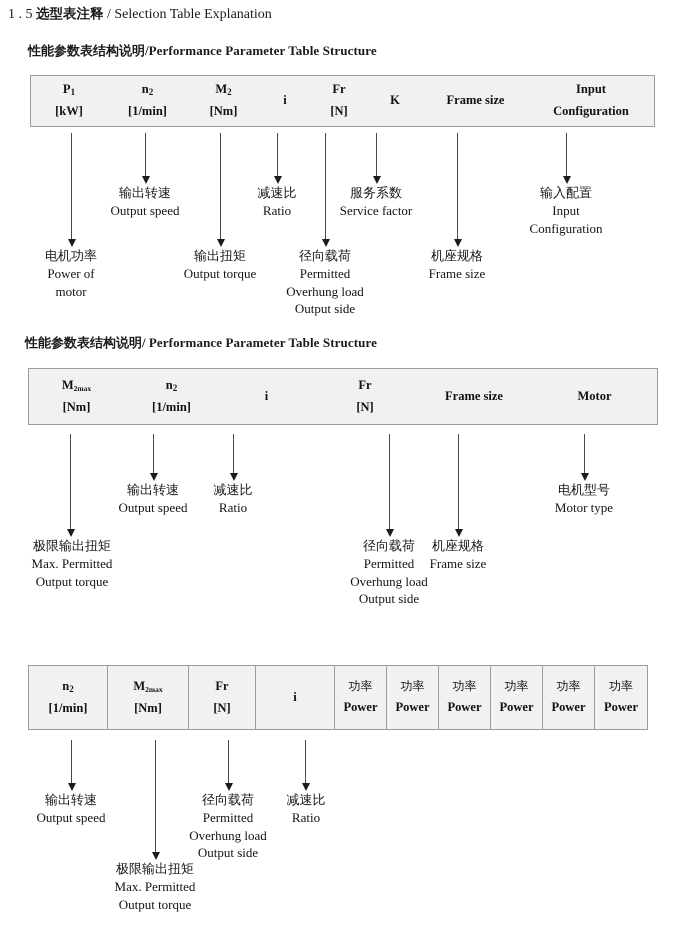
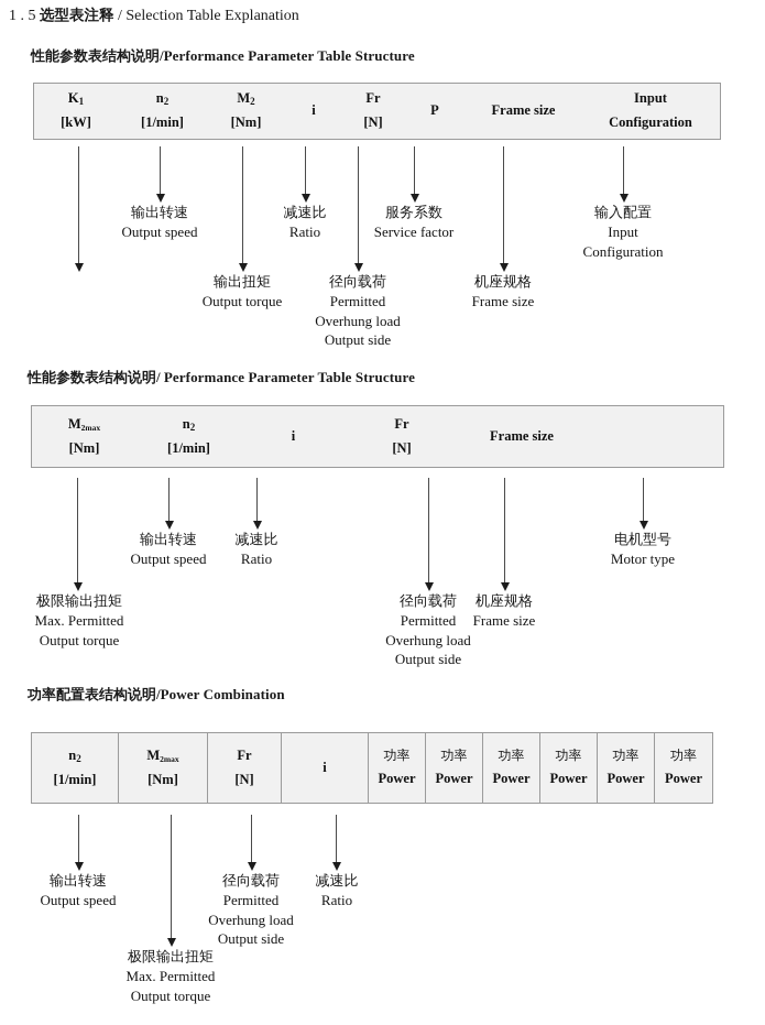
  1 . 5 选型表注释 / Selection Table Explanation
  性能参数表结构说明/Performance Parameter Table Structure
- P1
+ K1
  [kW]
  n2
  [1/min]
  M2
  [Nm]
  i
  Fr
  [N]
- K
+ P
  Frame size
  Input
  Configuration
- 电机功率
- Power of
- motor
  输出转速
  Output speed
  输出扭矩
  Output torque
  减速比
  Ratio
  径向载荷
  Permitted
  Overhung load
  Output side
  服务系数
  Service factor
  机座规格
  Frame size
  输入配置
  Input
  Configuration
  性能参数表结构说明/ Performance Parameter Table Structure
  M2max
  [Nm]
  n2
  [1/min]
  i
  Fr
  [N]
  Frame size
- Motor
  极限输出扭矩
  Max. Permitted
  Output torque
  输出转速
  Output speed
  减速比
  Ratio
  径向载荷
  Permitted
  Overhung load
  Output side
  机座规格
  Frame size
  电机型号
  Motor type
+ 功率配置表结构说明/Power Combination
  n2
  [1/min]
  M2max
  [Nm]
  Fr
  [N]
  i
  功率
  Power
  功率
  Power
  功率
  Power
  功率
  Power
  功率
  Power
  功率
  Power
  输出转速
  Output speed
  极限输出扭矩
  Max. Permitted
  Output torque
  径向载荷
  Permitted
  Overhung load
  Output side
  减速比
  Ratio
